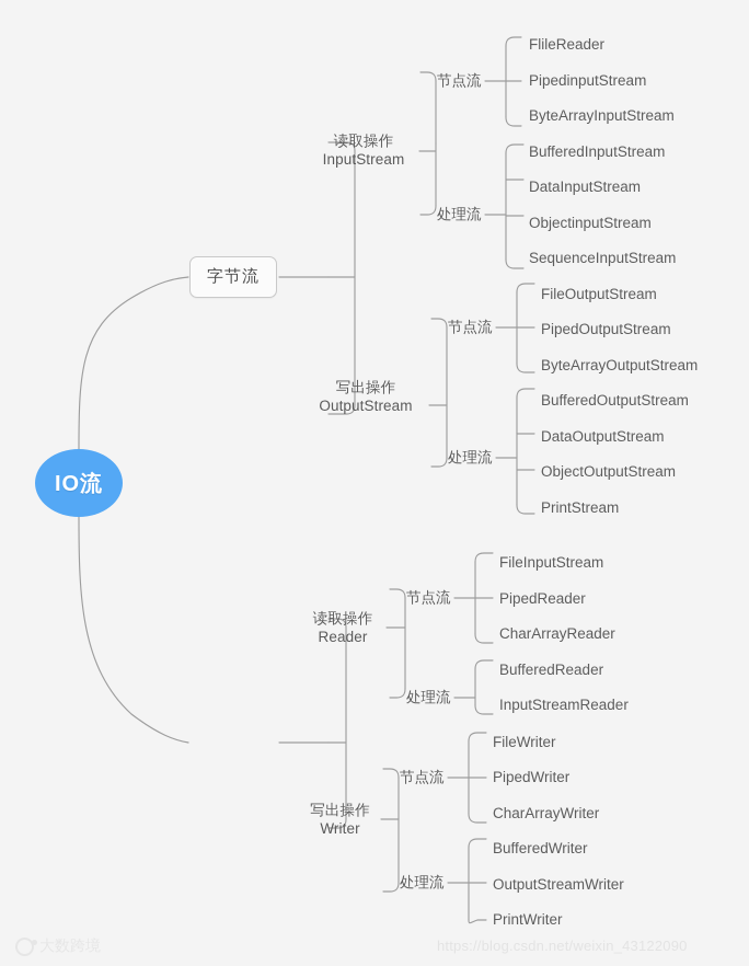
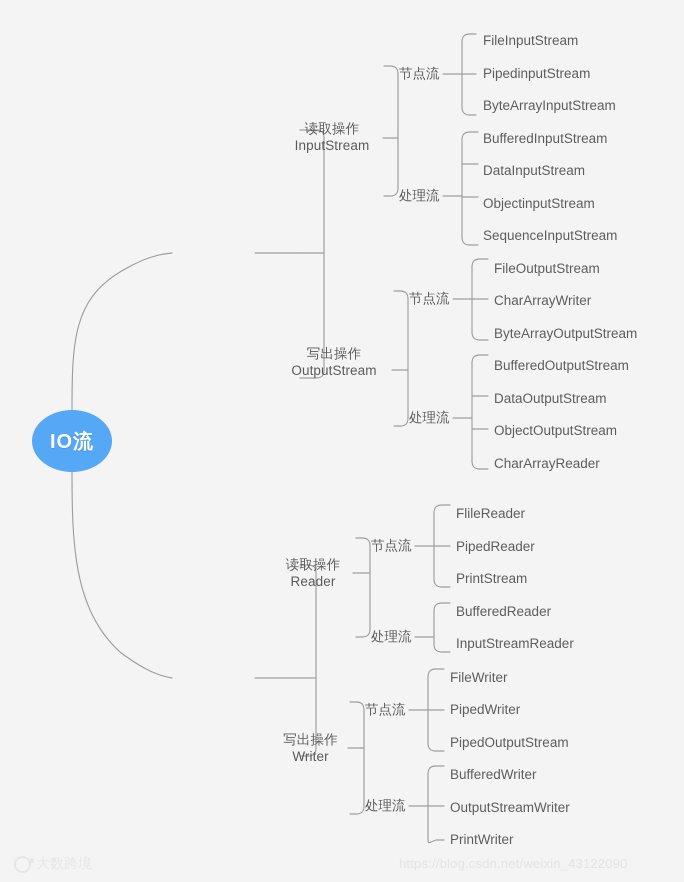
  IO流
- 字节流
  读取操作
  InputStream
  写出操作
  OutputStream
  读取操作
  Reader
  写出操作
  Writer
  节点流
  处理流
  节点流
  处理流
  节点流
  处理流
  节点流
  处理流
- FlileReader
+ FileInputStream
  PipedinputStream
  ByteArrayInputStream
  BufferedInputStream
  DataInputStream
  ObjectinputStream
  SequenceInputStream
  FileOutputStream
- PipedOutputStream
+ CharArrayWriter
  ByteArrayOutputStream
  BufferedOutputStream
  DataOutputStream
  ObjectOutputStream
- PrintStream
+ CharArrayReader
- FileInputStream
+ FlileReader
  PipedReader
- CharArrayReader
+ PrintStream
  BufferedReader
  InputStreamReader
  FileWriter
  PipedWriter
- CharArrayWriter
+ PipedOutputStream
  BufferedWriter
  OutputStreamWriter
  PrintWriter
